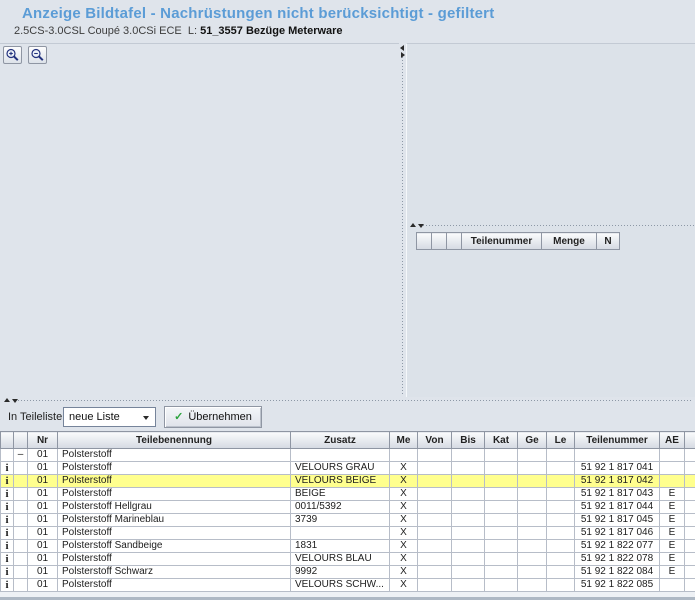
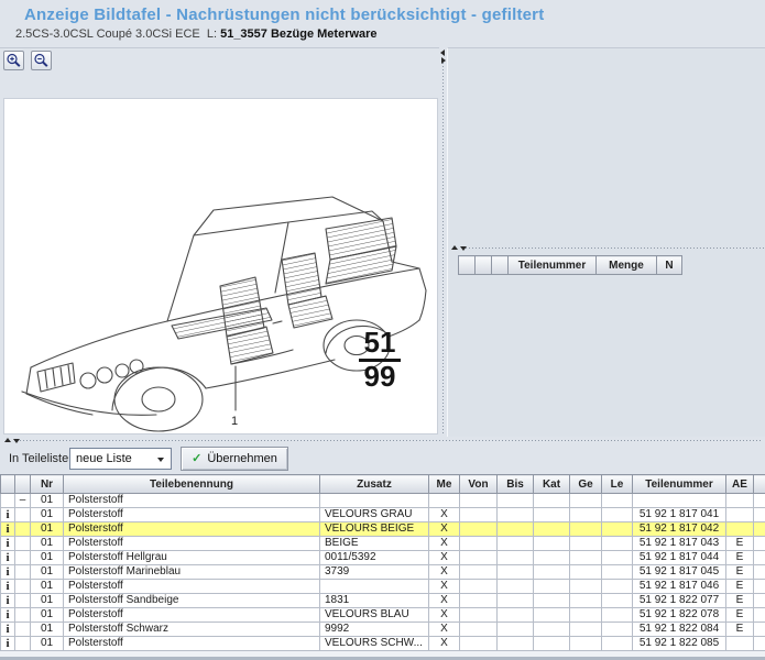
  Anzeige Bildtafel - Nachrüstungen nicht berücksichtigt - gefiltert
  2.5CS-3.0CSL Coupé 3.0CSi ECE L: 51_3557 Bezüge Meterware
+ 1
+ 51
+ 99
  			Teilenummer	Menge	N
  In Teileliste
  neue Liste
  ✓ Übernehmen
  		Nr	Teilebenennung	Zusatz	Me	Von	Bis	Kat	Ge	Le	Teilenummer	AE
  	–	01	Polsterstoff
  i		01	Polsterstoff	VELOURS GRAU	X						51 92 1 817 041
  i		01	Polsterstoff	VELOURS BEIGE	X						51 92 1 817 042
  i		01	Polsterstoff	BEIGE	X						51 92 1 817 043	E
  i		01	Polsterstoff Hellgrau	0011/5392	X						51 92 1 817 044	E
  i		01	Polsterstoff Marineblau	3739	X						51 92 1 817 045	E
  i		01	Polsterstoff		X						51 92 1 817 046	E
  i		01	Polsterstoff Sandbeige	1831	X						51 92 1 822 077	E
  i		01	Polsterstoff	VELOURS BLAU	X						51 92 1 822 078	E
  i		01	Polsterstoff Schwarz	9992	X						51 92 1 822 084	E
  i		01	Polsterstoff	VELOURS SCHW...	X						51 92 1 822 085
